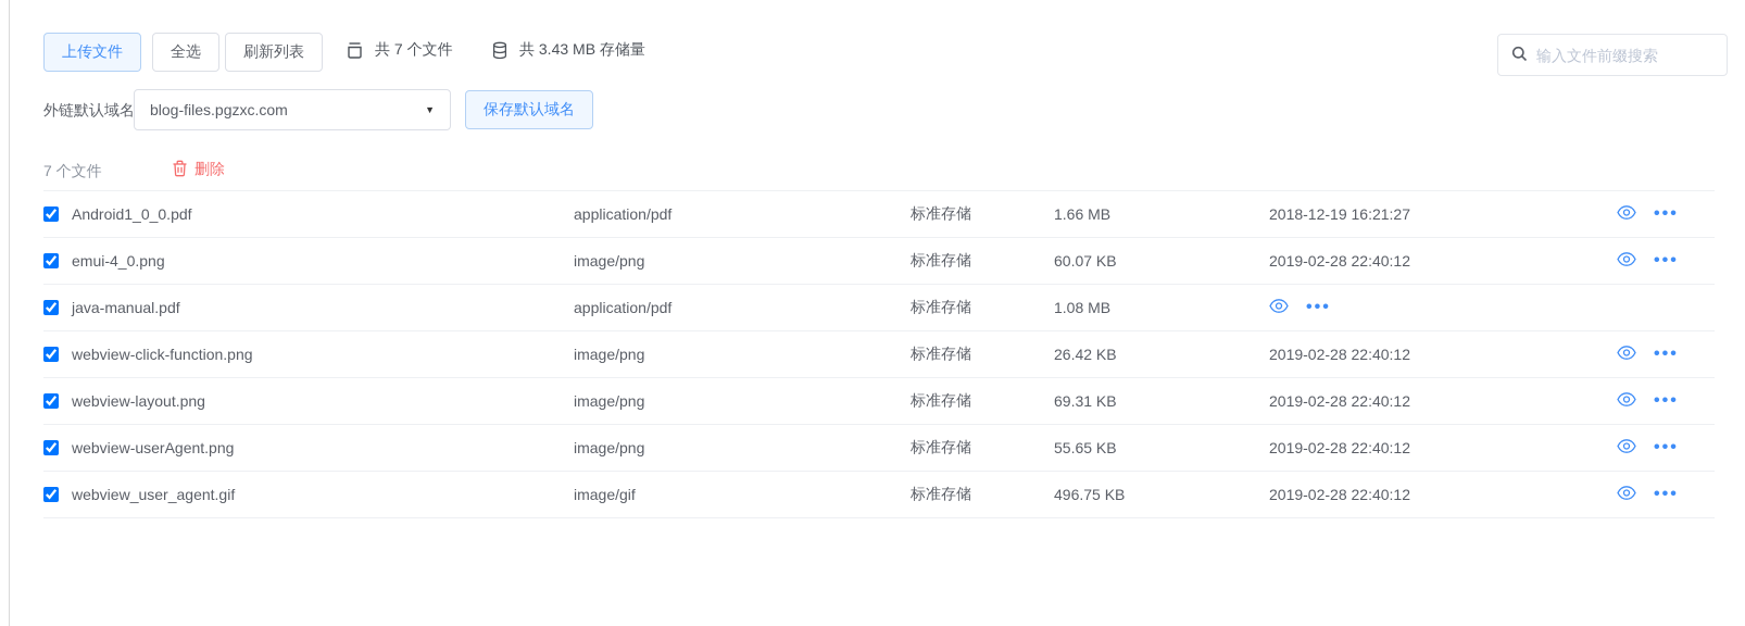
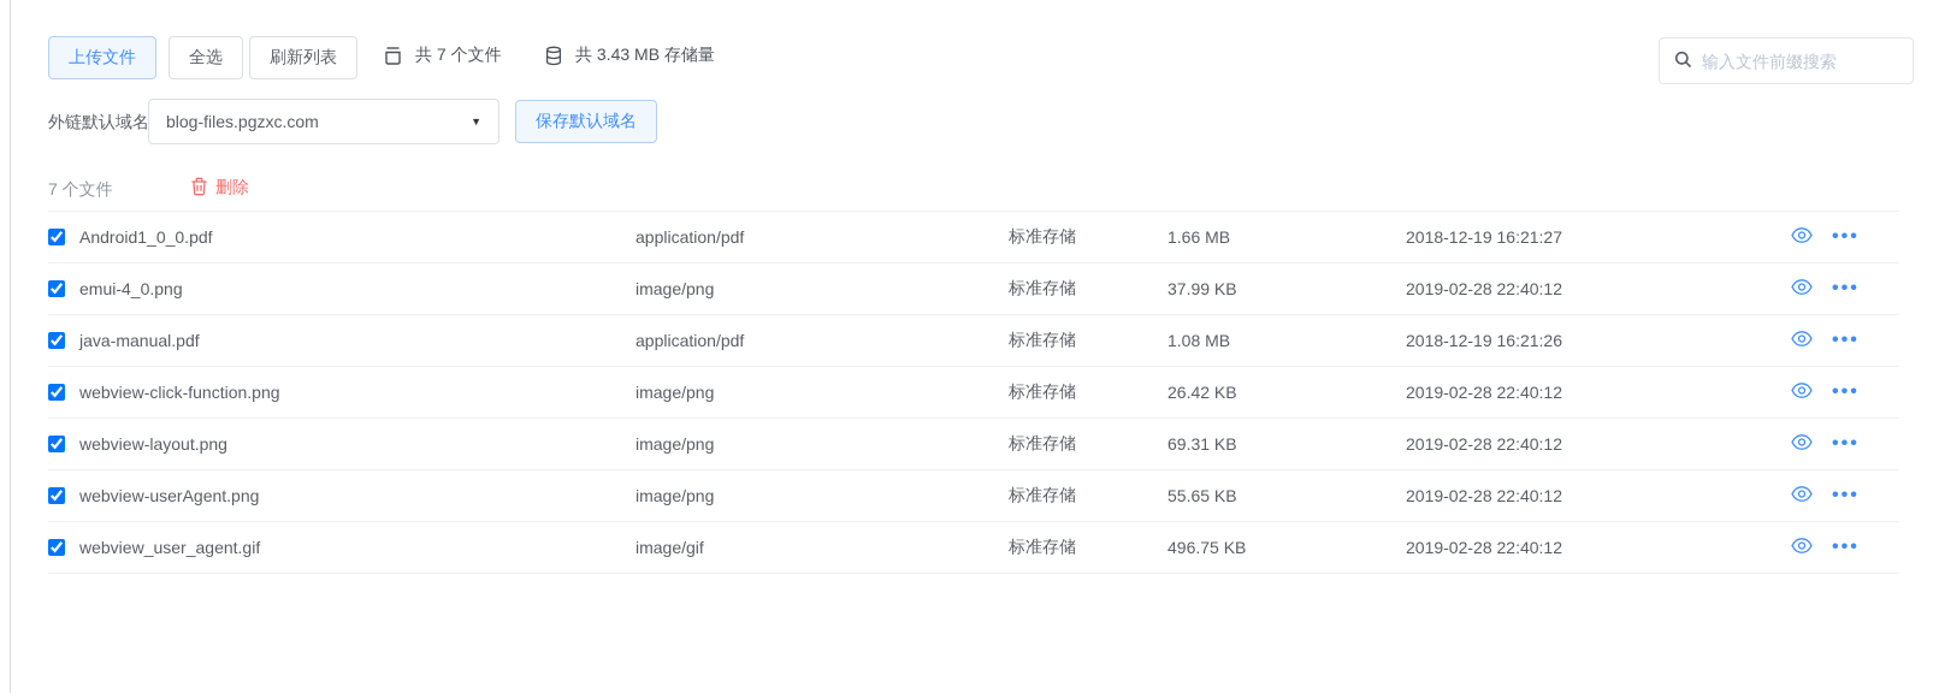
  上传文件
  全选
  刷新列表
  共 7 个文件
  共 3.43 MB 存储量
  输入文件前缀搜索
  外链默认域名
  blog-files.pgzxc.com
  ▼
  保存默认域名
  7 个文件
  删除
  Android1_0_0.pdf
  application/pdf
  标准存储
  1.66 MB
  2018-12-19 16:21:27
  •••
  emui-4_0.png
  image/png
  标准存储
- 60.07 KB
+ 37.99 KB
  2019-02-28 22:40:12
  •••
  java-manual.pdf
  application/pdf
  标准存储
  1.08 MB
+ 2018-12-19 16:21:26
  •••
  webview-click-function.png
  image/png
  标准存储
  26.42 KB
  2019-02-28 22:40:12
  •••
  webview-layout.png
  image/png
  标准存储
  69.31 KB
  2019-02-28 22:40:12
  •••
  webview-userAgent.png
  image/png
  标准存储
  55.65 KB
  2019-02-28 22:40:12
  •••
  webview_user_agent.gif
  image/gif
  标准存储
  496.75 KB
  2019-02-28 22:40:12
  •••
